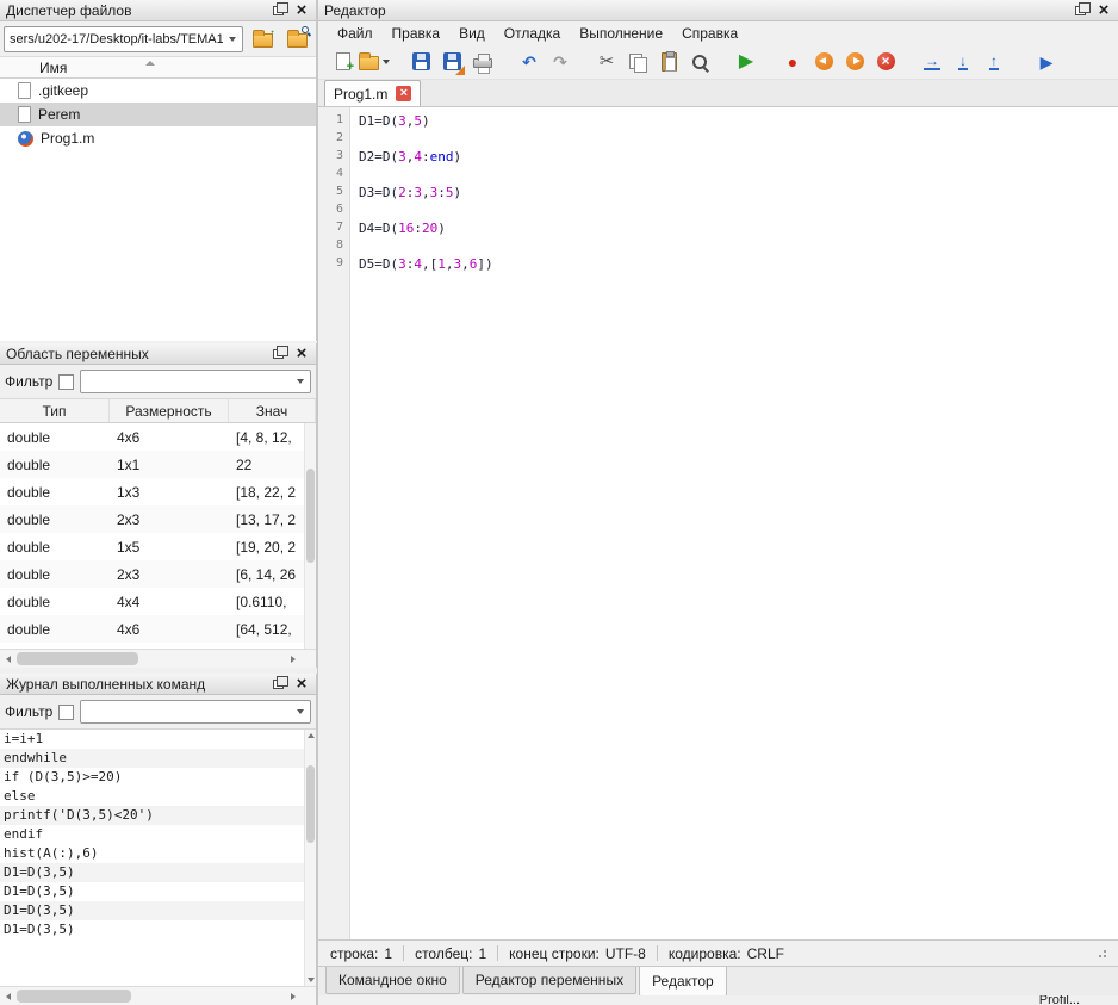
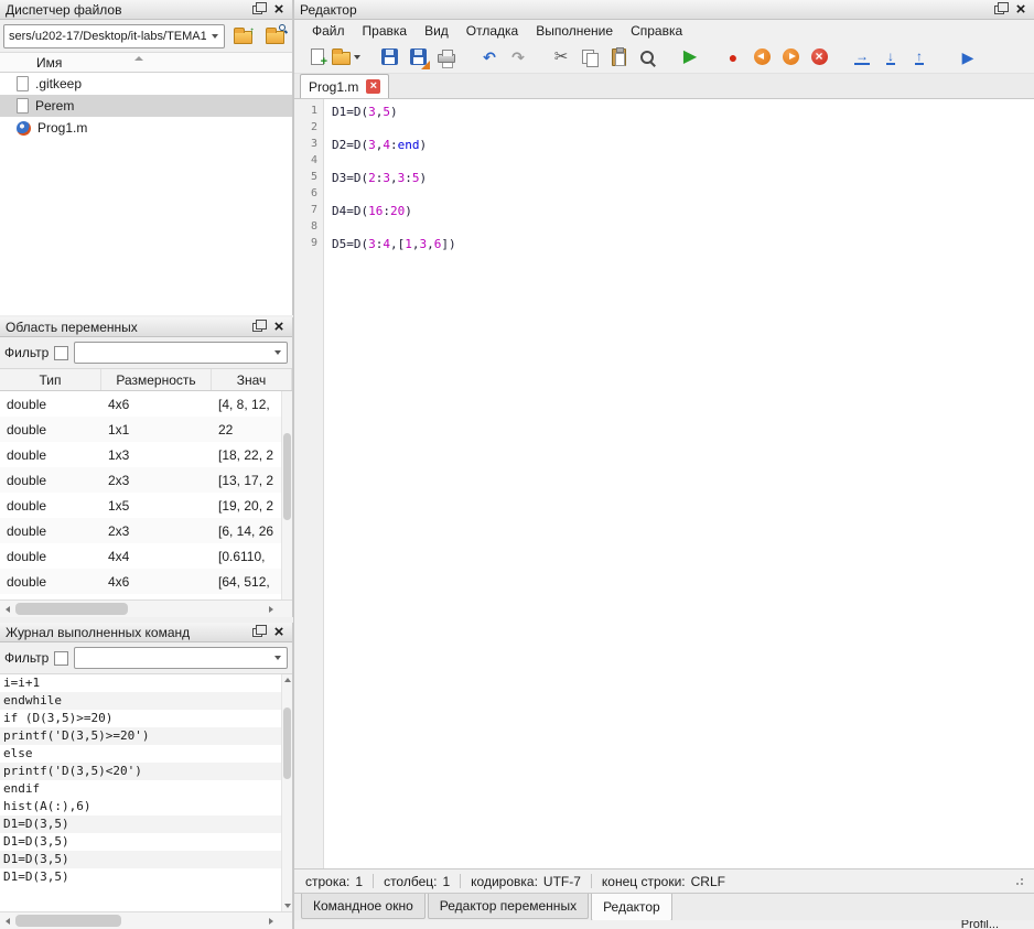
  Диспетчер файлов
  sers/u202-17/Desktop/it-labs/TEMA1
  Имя
  .gitkeep
  Perem
  Prog1.m
  Область переменных
  Фильтр
  Тип
  Размерность
  Знач
  double
  4x6
  [4, 8, 12,
  double
  1x1
  22
  double
  1x3
  [18, 22, 2
  double
  2x3
  [13, 17, 2
  double
  1x5
  [19, 20, 2
  double
  2x3
  [6, 14, 26
  double
  4x4
  [0.6110,
  double
  4x6
  [64, 512,
  Журнал выполненных команд
  Фильтр
  i=i+1
  endwhile
  if (D(3,5)>=20)
+ printf('D(3,5)>=20')
  else
  printf('D(3,5)<20')
  endif
  hist(A(:),6)
  D1=D(3,5)
  D1=D(3,5)
  D1=D(3,5)
  D1=D(3,5)
  Редактор
  Файл
  Правка
  Вид
  Отладка
  Выполнение
  Справка
  +
  ↶
  ↷
  ✂
  ▶
  ●
  →
  ↓
  ↑
  ▶
  Prog1.m
  1
  2
  3
  4
  5
  6
  7
  8
  9
  D1=D(3,5)
  D2=D(3,4:end)
  D3=D(2:3,3:5)
  D4=D(16:20)
  D5=D(3:4,[1,3,6])
  строка:
  1
  столбец:
  1
- конец строки:
+ кодировка:
- UTF-8
+ UTF-7
- кодировка:
+ конец строки:
  CRLF
  Командное окно
  Редактор переменных
  Редактор
  Profil...
